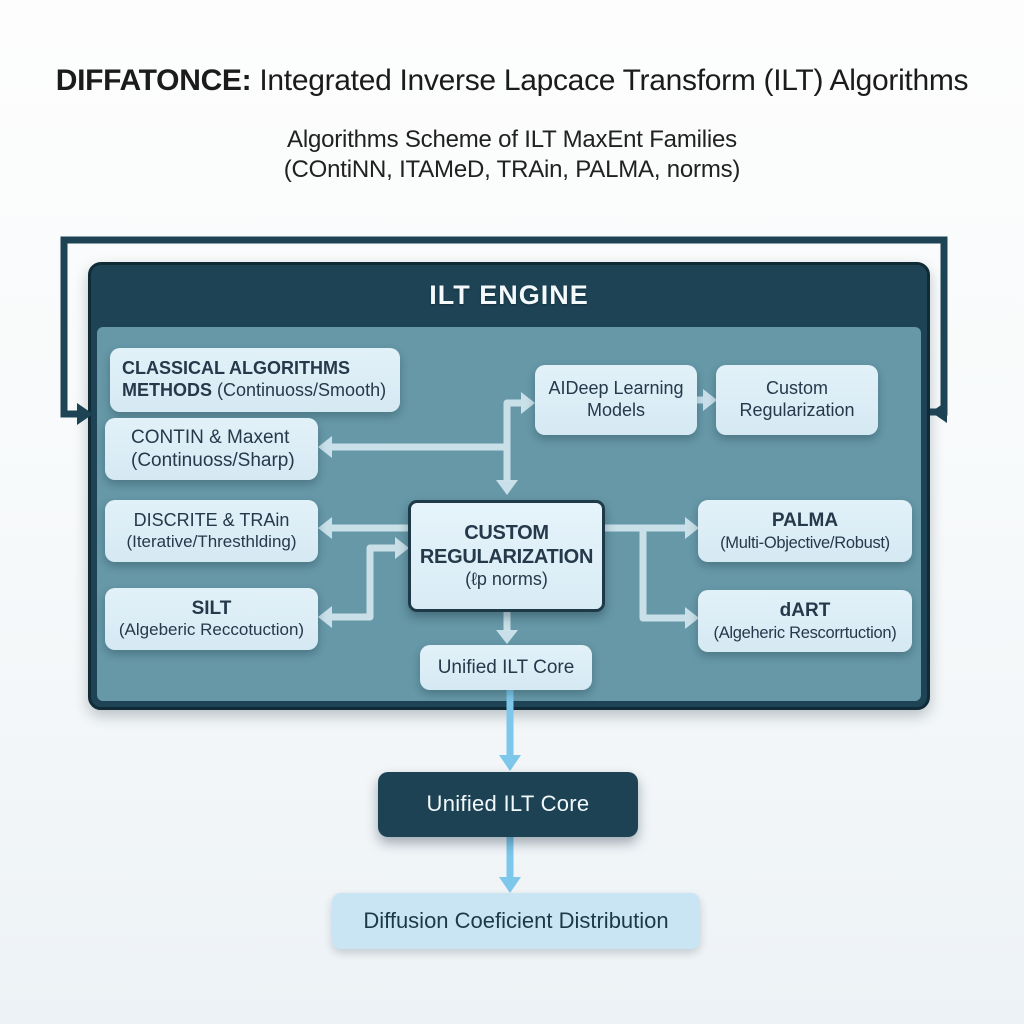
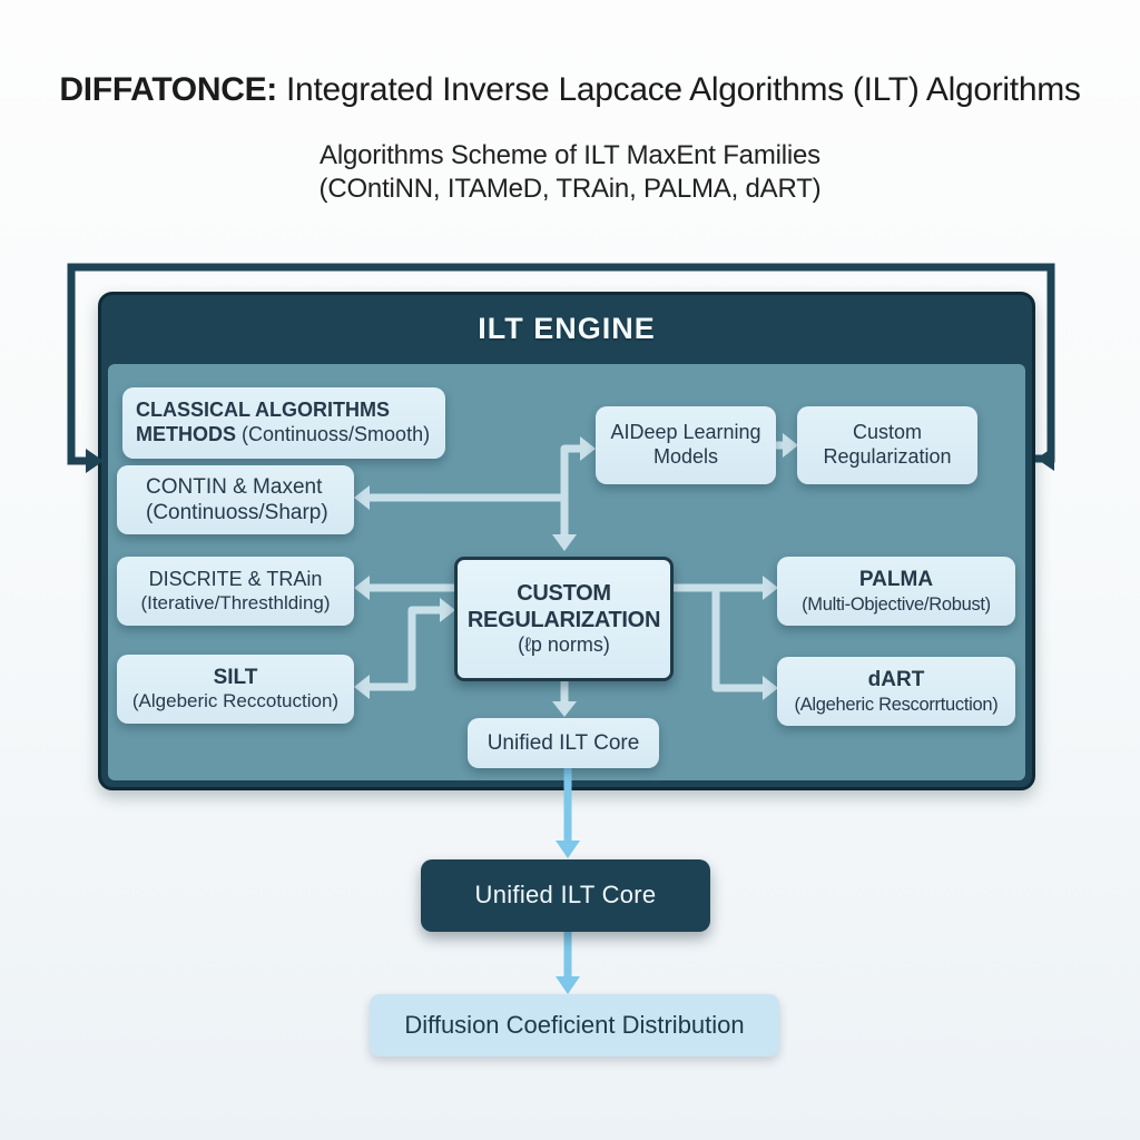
- DIFFATONCE: Integrated Inverse Lapcace Transform (ILT) Algorithms
+ DIFFATONCE: Integrated Inverse Lapcace Algorithms (ILT) Algorithms
  Algorithms Scheme of ILT MaxEnt Families
- (COntiNN, ITAMeD, TRAin, PALMA, norms)
+ (COntiNN, ITAMeD, TRAin, PALMA, dART)
  ILT ENGINE
  CLASSICAL ALGORITHMS METHODS (Continuoss/Smooth)
  CONTIN & Maxent
  (Continuoss/Sharp)
  DISCRITE & TRAin
  (Iterative/Thresthlding)
  SILT
  (Algeberic Reccotuction)
  AIDeep Learning
  Models
  Custom
  Regularization
  CUSTOM REGULARIZATION
  (ℓp norms)
  PALMA
  (Multi-Objective/Robust)
  dART
  (Algeheric Rescorrtuction)
  Unified ILT Core
  Unified ILT Core
  Diffusion Coeficient Distribution
